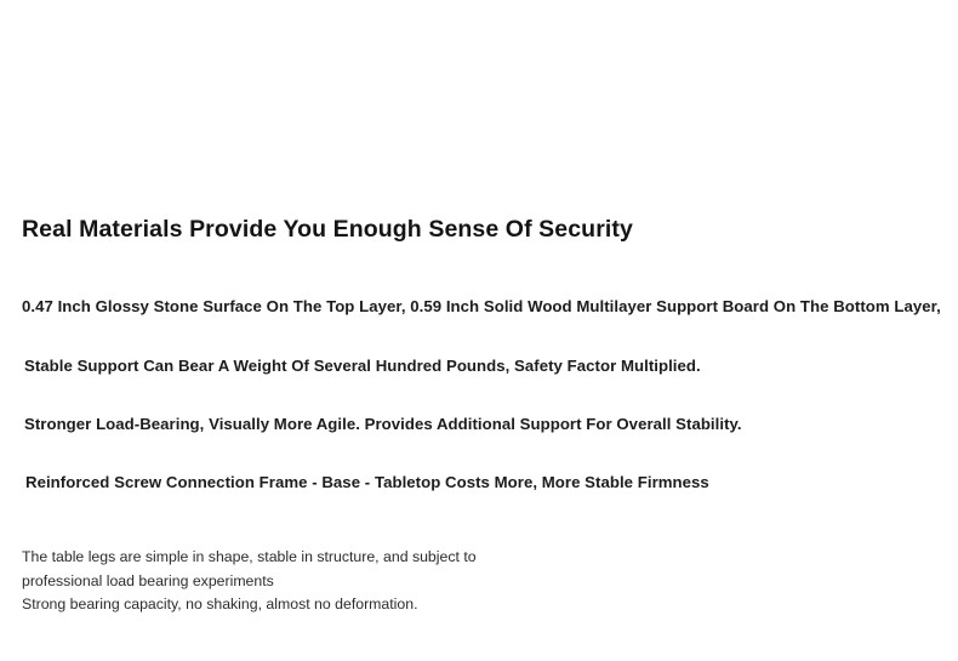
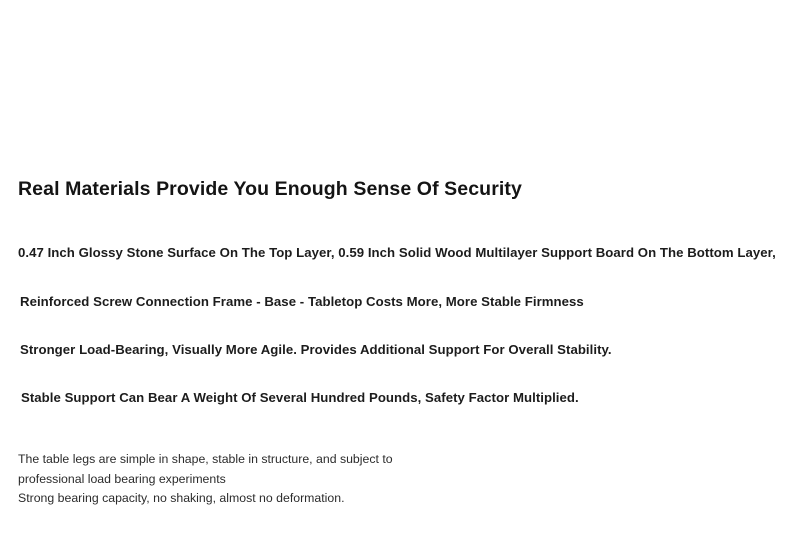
  Real Materials Provide You Enough Sense Of Security
  0.47 Inch Glossy Stone Surface On The Top Layer, 0.59 Inch Solid Wood Multilayer Support Board On The Bottom Layer,
- Stable Support Can Bear A Weight Of Several Hundred Pounds, Safety Factor Multiplied.
+ Reinforced Screw Connection Frame - Base - Tabletop Costs More, More Stable Firmness
  Stronger Load-Bearing, Visually More Agile. Provides Additional Support For Overall Stability.
- Reinforced Screw Connection Frame - Base - Tabletop Costs More, More Stable Firmness
+ Stable Support Can Bear A Weight Of Several Hundred Pounds, Safety Factor Multiplied.
  The table legs are simple in shape, stable in structure, and subject to
  professional load bearing experiments
  Strong bearing capacity, no shaking, almost no deformation.
